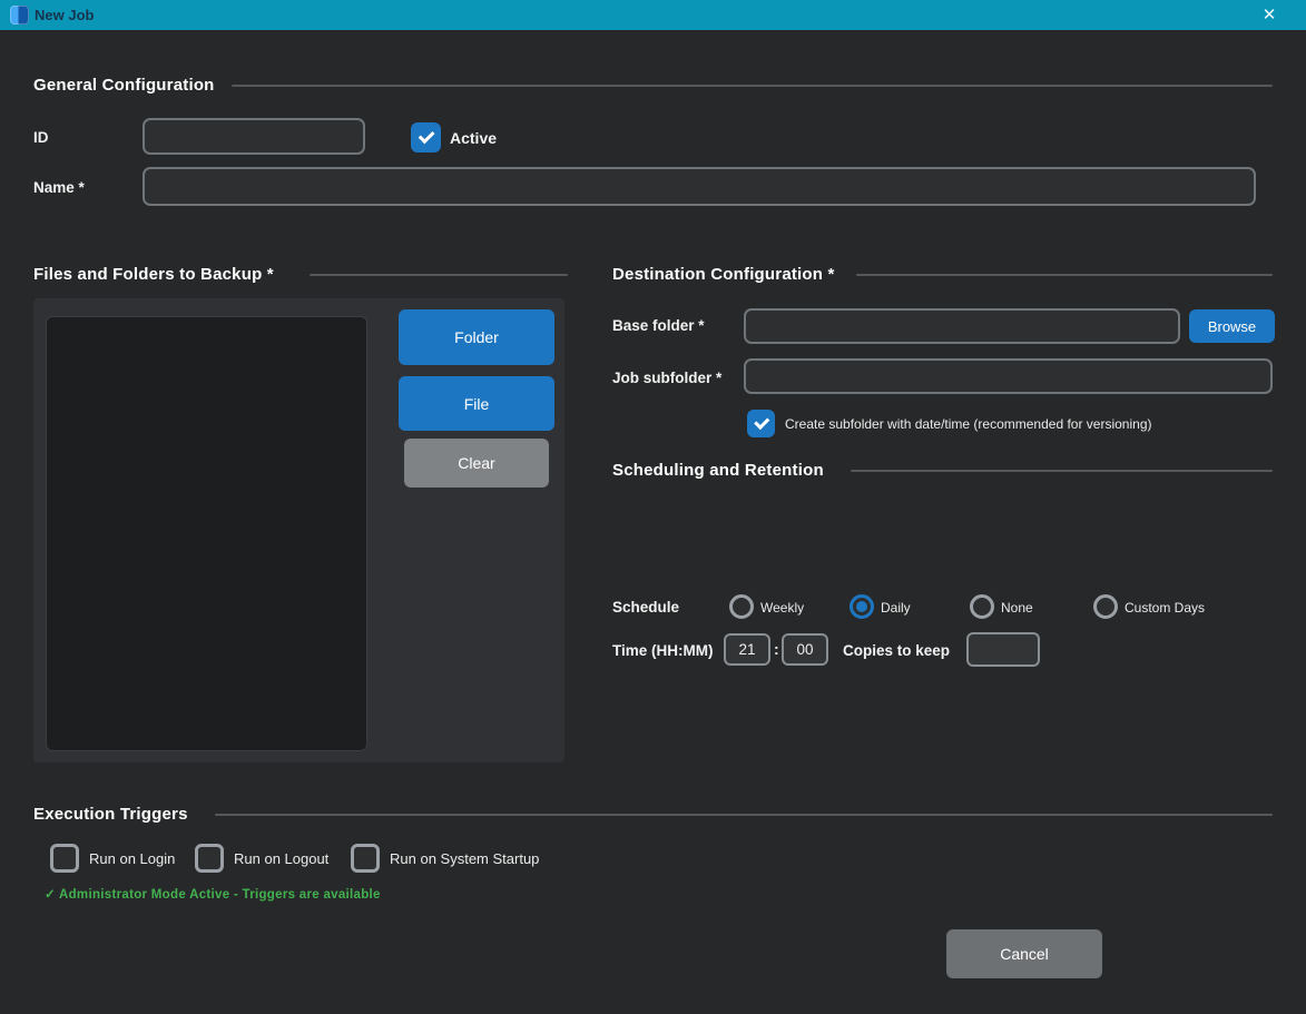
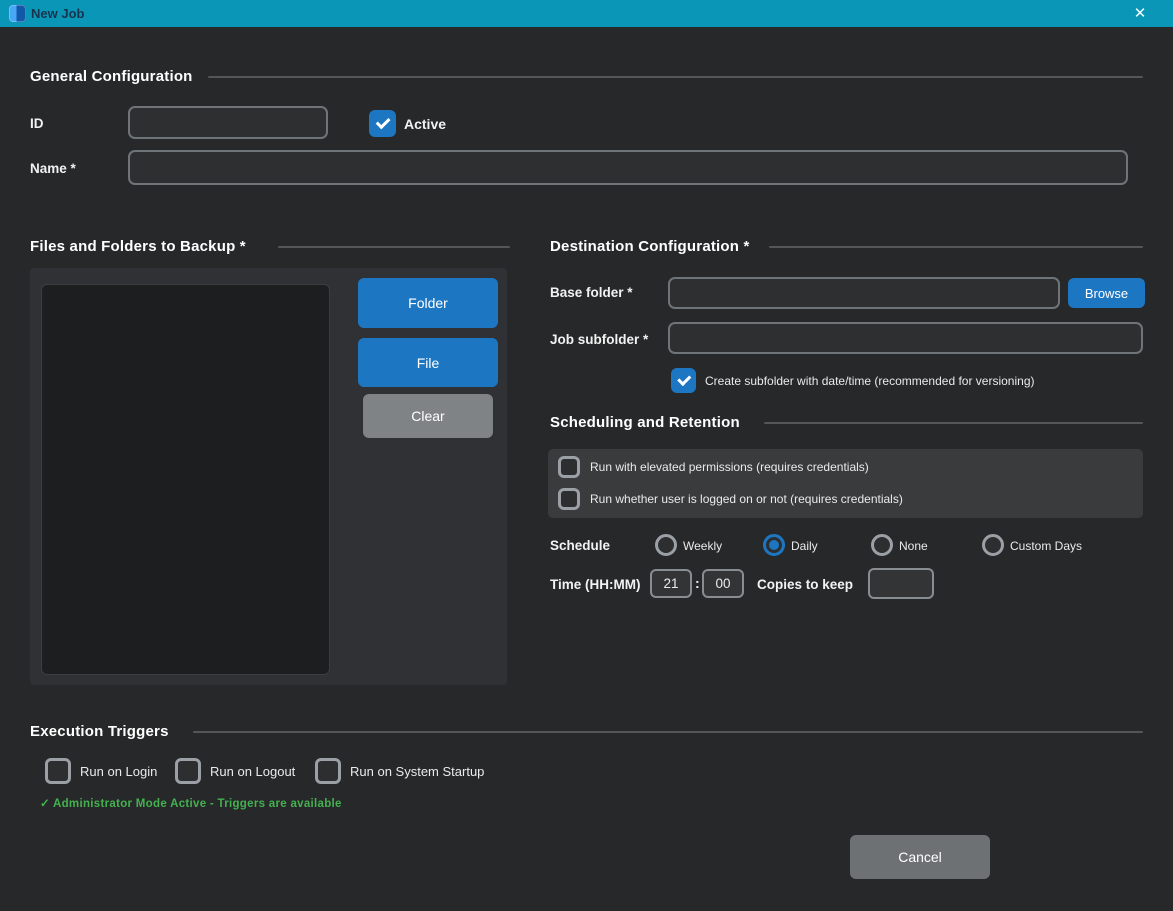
  New Job
  ✕
  General Configuration
  ID
  Active
  Name *
  Files and Folders to Backup *
  Folder
  File
  Clear
  Destination Configuration *
  Base folder *
  Browse
  Job subfolder *
  Create subfolder with date/time (recommended for versioning)
  Scheduling and Retention
+ Run with elevated permissions (requires credentials)
+ Run whether user is logged on or not (requires credentials)
  Schedule
  Weekly
  Daily
  None
  Custom Days
  Time (HH:MM)
  21
  :
  00
  Copies to keep
  Execution Triggers
  Run on Login
  Run on Logout
  Run on System Startup
  ✓ Administrator Mode Active - Triggers are available
  Cancel
